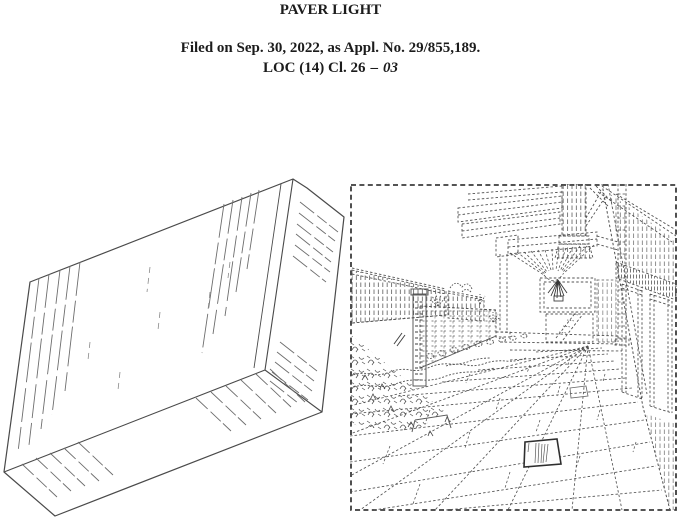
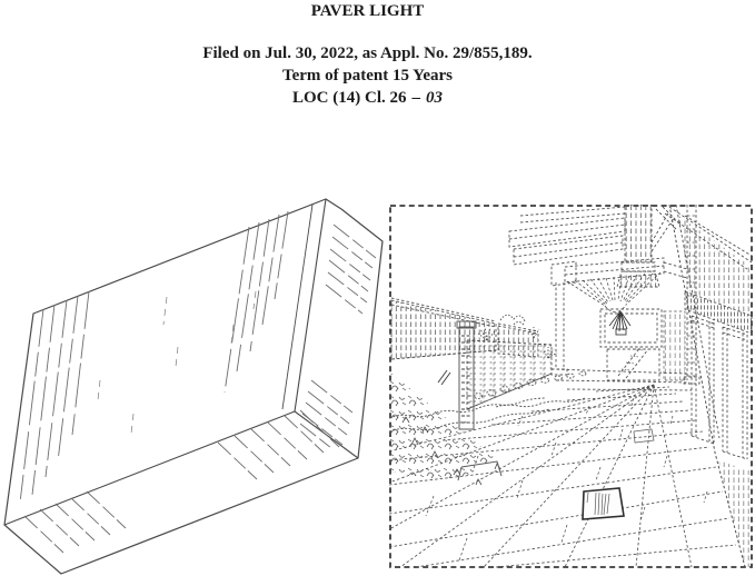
  PAVER LIGHT
- Filed on Sep. 30, 2022, as Appl. No. 29/855,189.
+ Filed on Jul. 30, 2022, as Appl. No. 29/855,189.
+ Term of patent 15 Years
  LOC (14) Cl. 26 – 03
